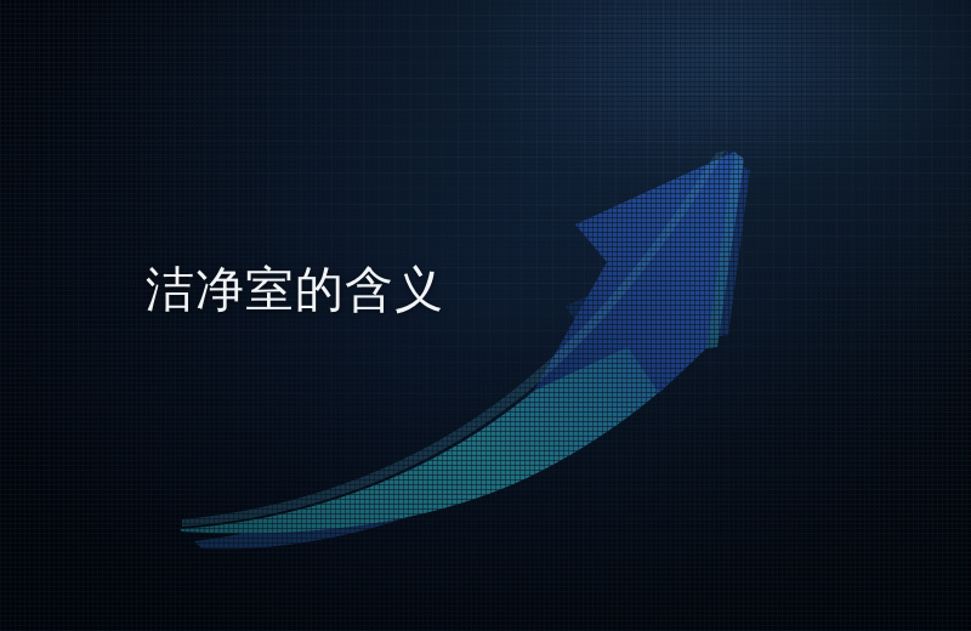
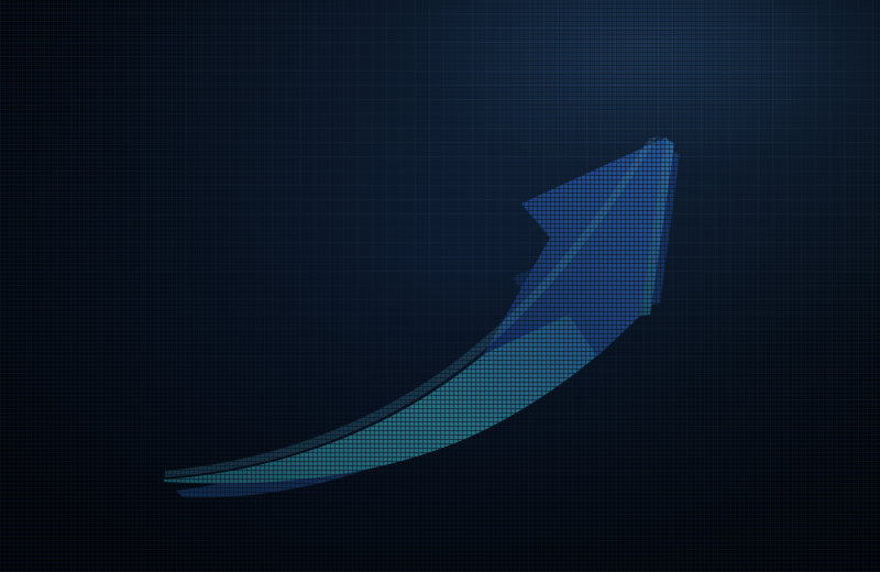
- 洁净室的含义
